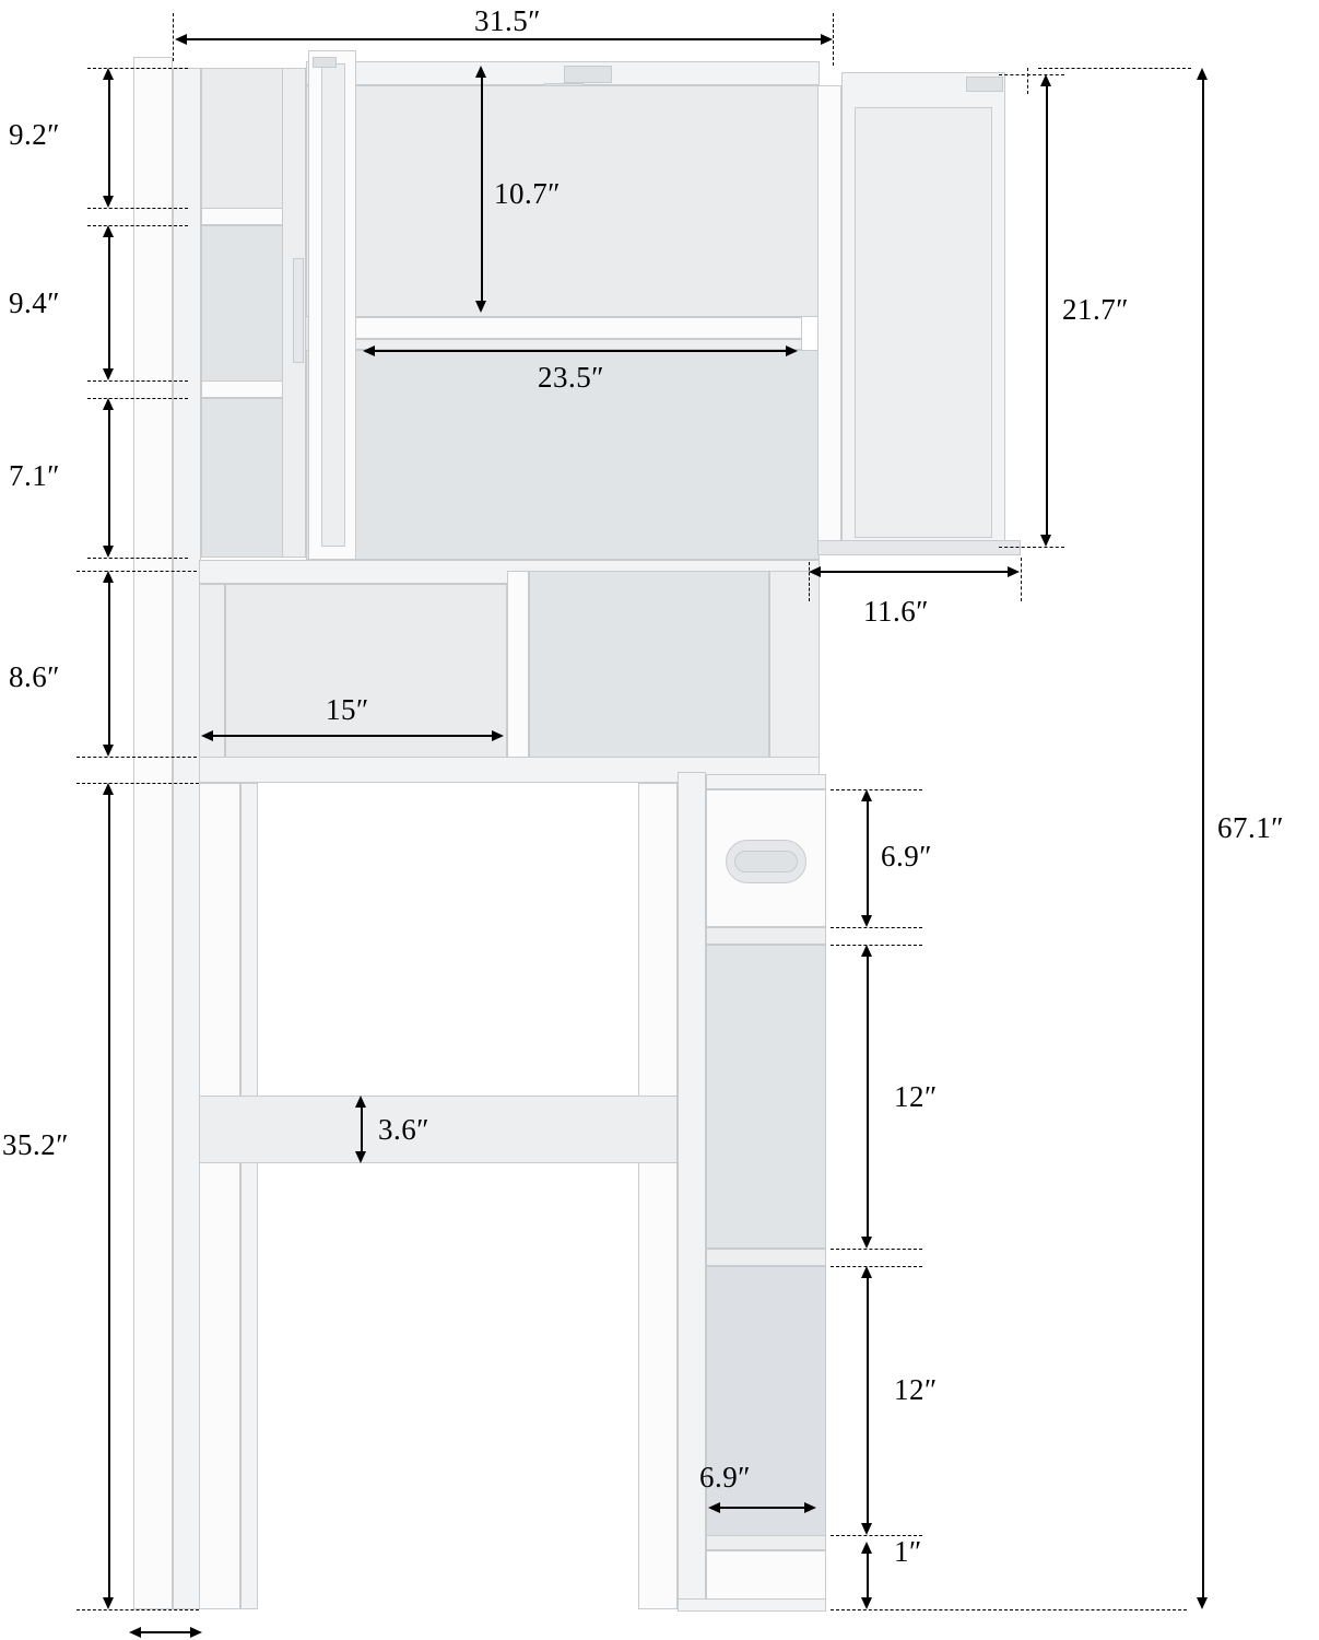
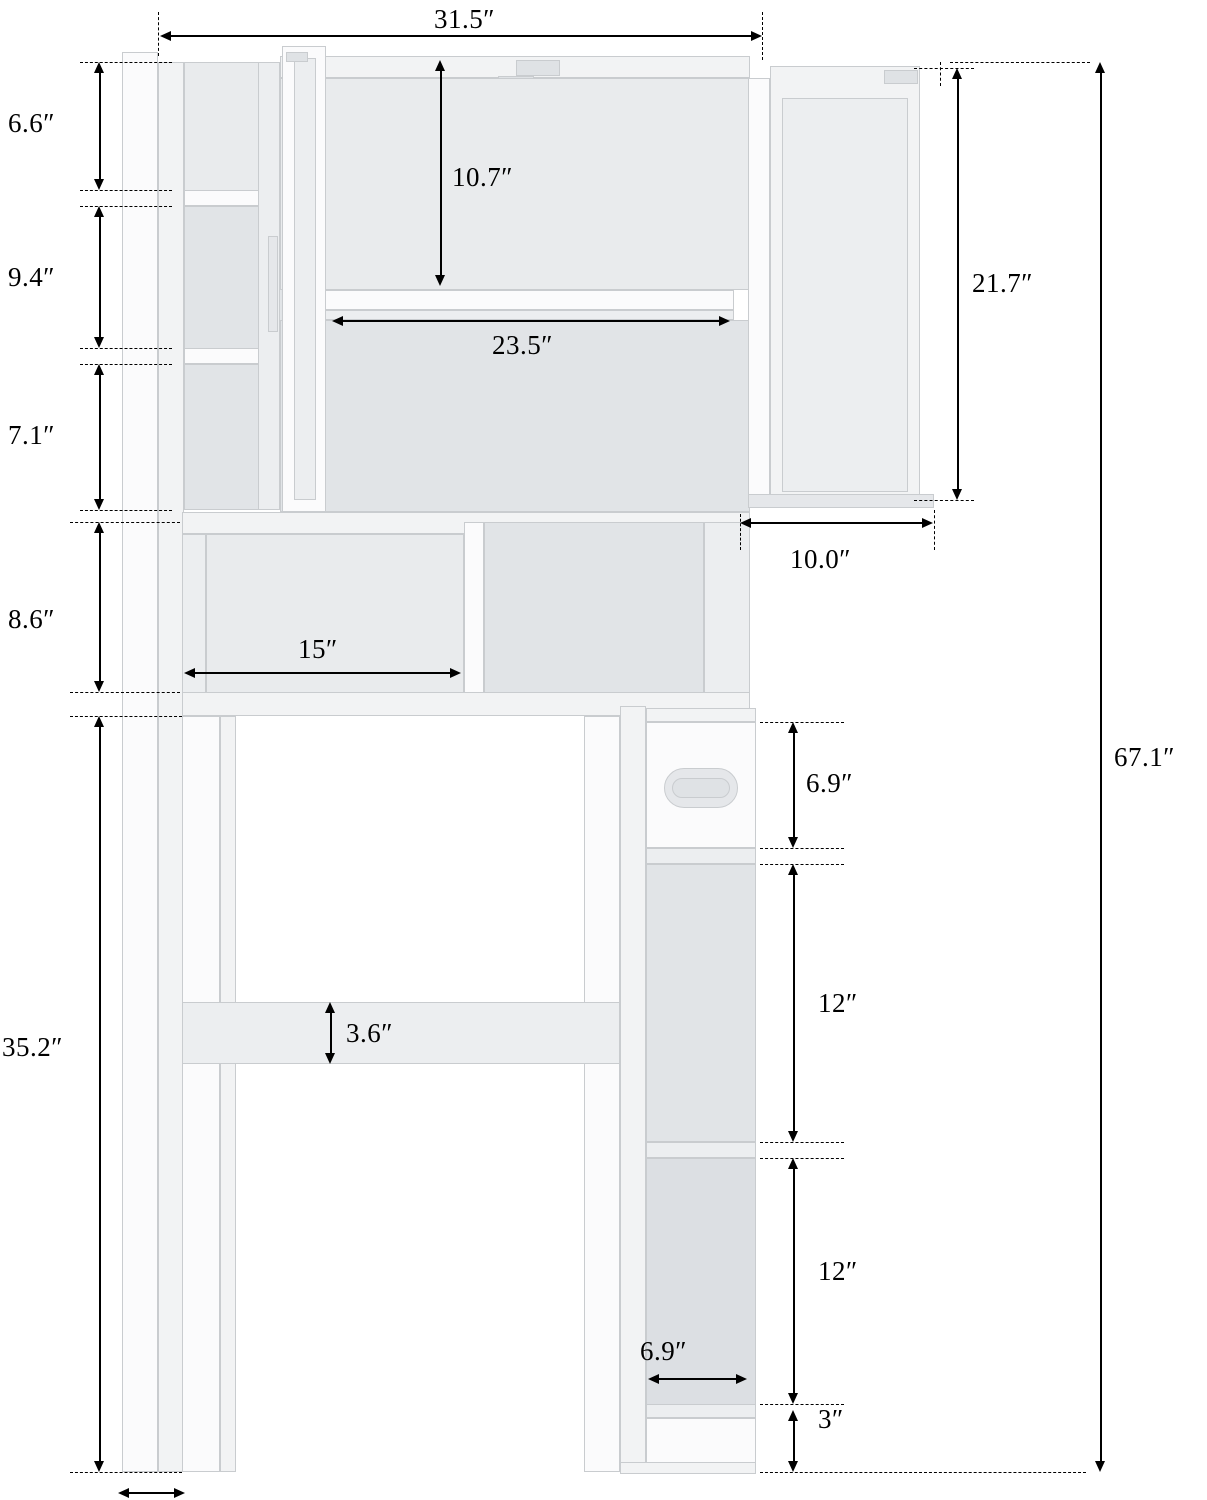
  31.5″
- 9.2″
+ 6.6″
  9.4″
  7.1″
  8.6″
  35.2″
  10.7″
  23.5″
  21.7″
- 11.6″
+ 10.0″
  15″
  3.6″
  6.9″
  12″
  12″
- 1″
+ 3″
  6.9″
  67.1″
